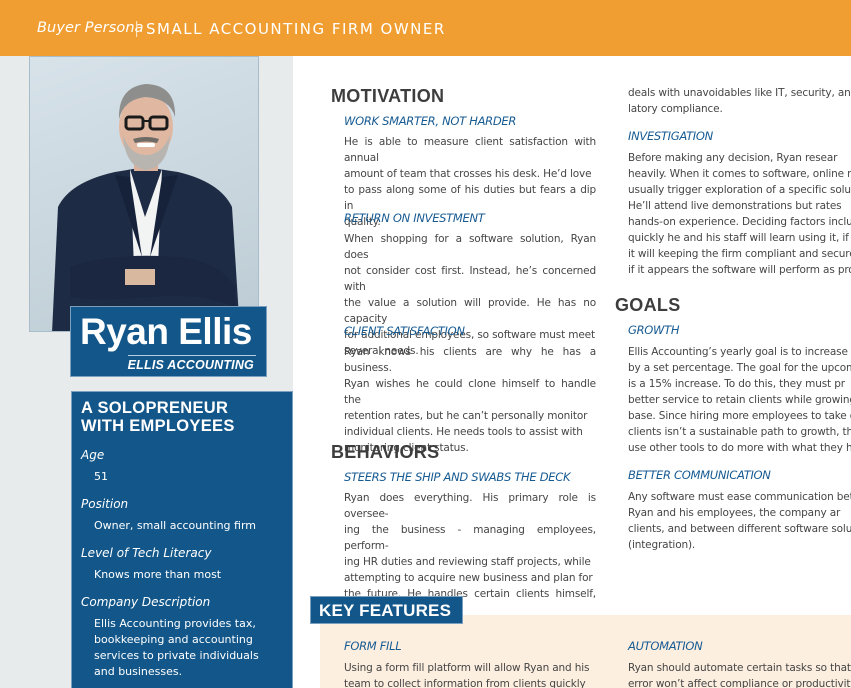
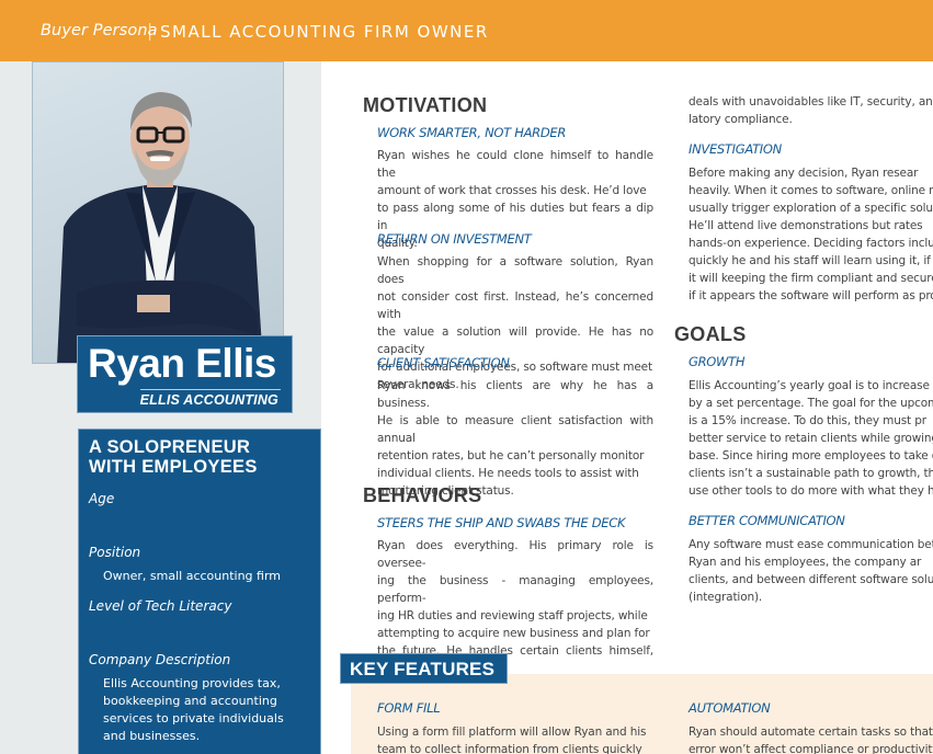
  Buyer Persona
  |
  SMALL ACCOUNTING FIRM OWNER
  Ryan Ellis
  ELLIS ACCOUNTING
  A SOLOPRENEUR
  WITH EMPLOYEES
  Age
- 51
  Position
  Owner, small accounting firm
  Level of Tech Literacy
- Knows more than most
  Company Description
  Ellis Accounting provides tax,
  bookkeeping and accounting
  services to private individuals
  and businesses.
  MOTIVATION
  WORK SMARTER, NOT HARDER
- He is able to measure client satisfaction with annual
+ Ryan wishes he could clone himself to handle the
- amount of team that crosses his desk. He’d love
+ amount of work that crosses his desk. He’d love
  to pass along some of his duties but fears a dip in
  quality.
  RETURN ON INVESTMENT
  When shopping for a software solution, Ryan does
  not consider cost first. Instead, he’s concerned with
  the value a solution will provide. He has no capacity
  for additional employees, so software must meet
  several needs.
  CLIENT SATISFACTION
  Ryan knows his clients are why he has a business.
- Ryan wishes he could clone himself to handle the
+ He is able to measure client satisfaction with annual
  retention rates, but he can’t personally monitor
  individual clients. He needs tools to assist with
  monitoring client status.
  BEHAVIORS
  STEERS THE SHIP AND SWABS THE DECK
  Ryan does everything. His primary role is oversee-
  ing the business - managing employees, perform-
  ing HR duties and reviewing staff projects, while
  attempting to acquire new business and plan for
  the future. He handles certain clients himself,
  deals with unavoidables like IT, security, an
  latory compliance.
  INVESTIGATION
  Before making any decision, Ryan resear
  heavily. When it comes to software, online r
  usually trigger exploration of a specific solu
  He’ll attend live demonstrations but rates
  hands-on experience. Deciding factors inclu
  quickly he and his staff will learn using it, if
  it will keeping the firm compliant and secur
  if it appears the software will perform as pr
  GOALS
  GROWTH
  Ellis Accounting’s yearly goal is to increase
  by a set percentage. The goal for the upco
  is a 15% increase. To do this, they must pr
  better service to retain clients while growin
  base. Since hiring more employees to take
  clients isn’t a sustainable path to growth, th
  use other tools to do more with what they h
  BETTER COMMUNICATION
  Any software must ease communication be
  Ryan and his employees, the company ar
  clients, and between different software solu
  (integration).
  KEY FEATURES
  FORM FILL
  Using a form fill platform will allow Ryan and his
  team to collect information from clients quickly
  AUTOMATION
  Ryan should automate certain tasks so that
  error won’t affect compliance or productivit
